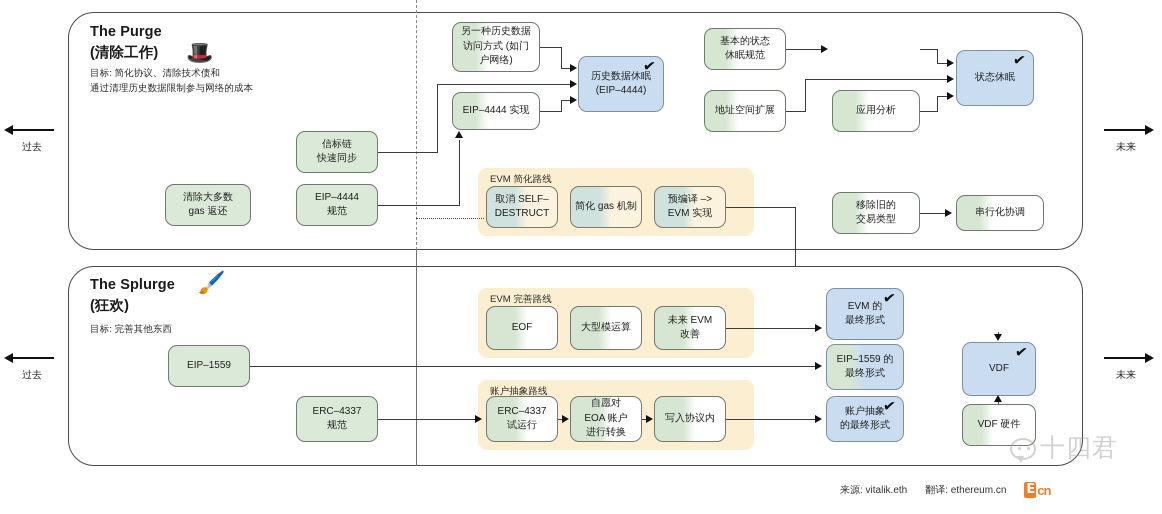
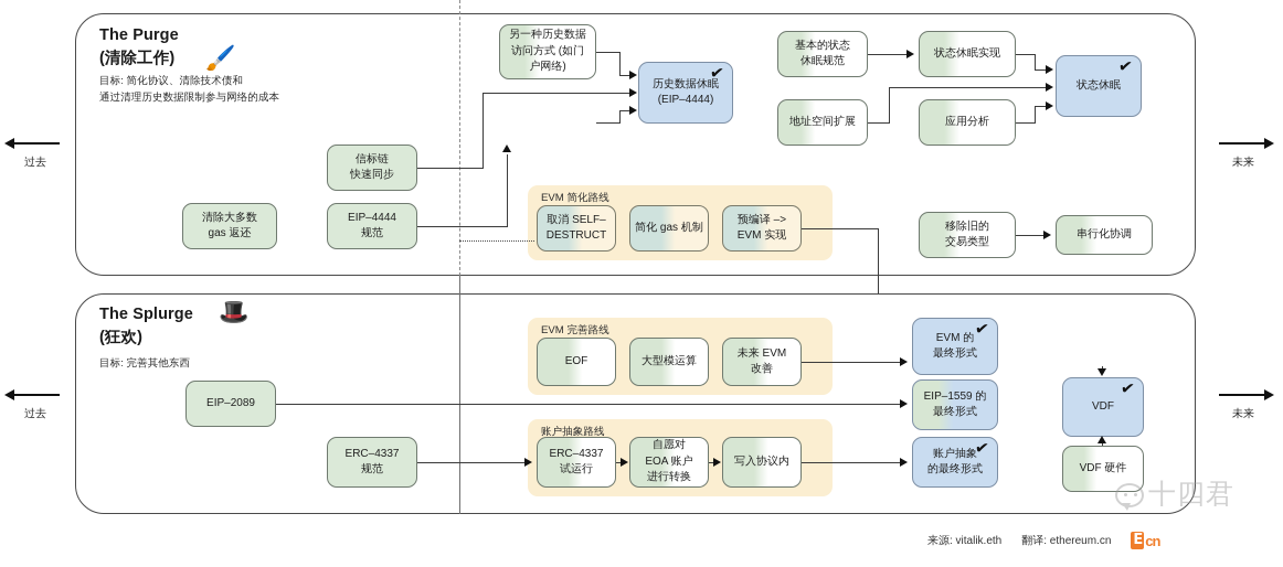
  过去
  未来
  过去
  未来
  The Purge
  (清除工作)
- 🎩
+ 🖌️
  目标: 简化协议、清除技术债和
  通过清理历史数据限制参与网络的成本
  EVM 简化路线
  另一种历史数据
  访问方式 (如门
  户网络)
- EIP–4444 实现
  历史数据休眠
  (EIP–4444)
  信标链
  快速同步
  清除大多数
  gas 返还
  EIP–4444
  规范
  取消 SELF–
  DESTRUCT
  简化 gas 机制
  预编译 –>
  EVM 实现
  基本的状态
  休眠规范
+ 状态休眠实现
  地址空间扩展
  应用分析
  状态休眠
  移除旧的
  交易类型
  串行化协调
  The Splurge
  (狂欢)
- 🖌️
+ 🎩
  目标: 完善其他东西
  EVM 完善路线
  EOF
  大型模运算
  未来 EVM
  改善
  账户抽象路线
  ERC–4337
  试运行
  自愿对
  EOA 账户
  进行转换
  写入协议内
- EIP–1559
+ EIP–2089
  ERC–4337
  规范
  EVM 的
  最终形式
  EIP–1559 的
  最终形式
  账户抽象
  的最终形式
  VDF
  VDF 硬件
  来源: vitalik.eth
  翻译: ethereum.cn
  E
  cn
  十四君
